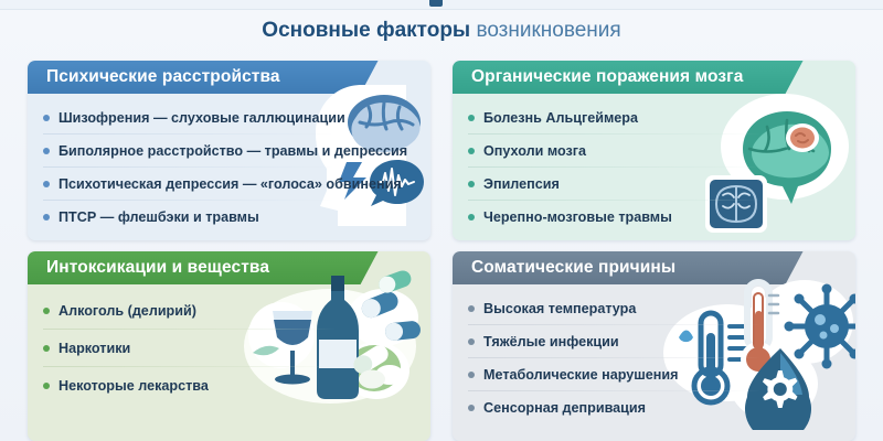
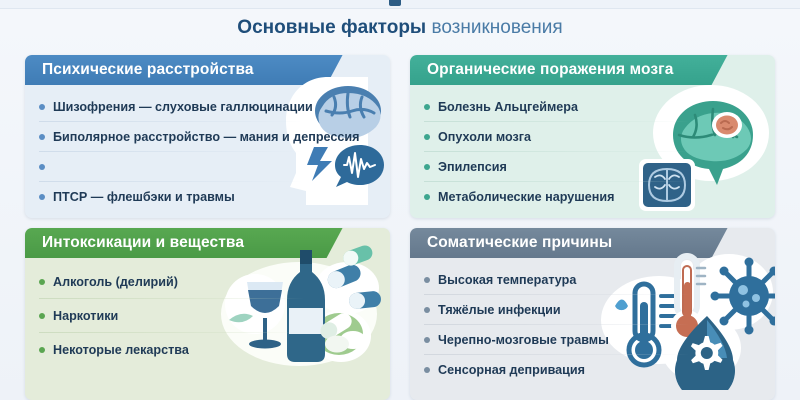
  Основные факторы возникновения
  Психические расстройства
  Шизофрения — слуховые галлюцинации
- Биполярное расстройство — травмы и депрессия
+ Биполярное расстройство — мания и депрессия
- Психотическая депрессия — «голоса» обвинения
  ПТСР — флешбэки и травмы
  Органические поражения мозга
  Болезнь Альцгеймера
  Опухоли мозга
  Эпилепсия
- Черепно-мозговые травмы
+ Метаболические нарушения
  Интоксикации и вещества
  Алкоголь (делирий)
  Наркотики
  Некоторые лекарства
  Соматические причины
  Высокая температура
  Тяжёлые инфекции
- Метаболические нарушения
+ Черепно-мозговые травмы
  Сенсорная депривация
